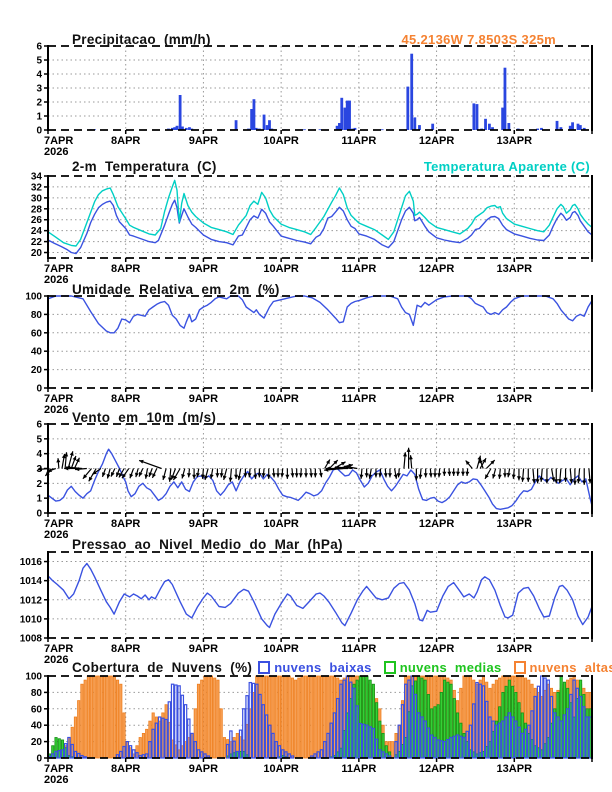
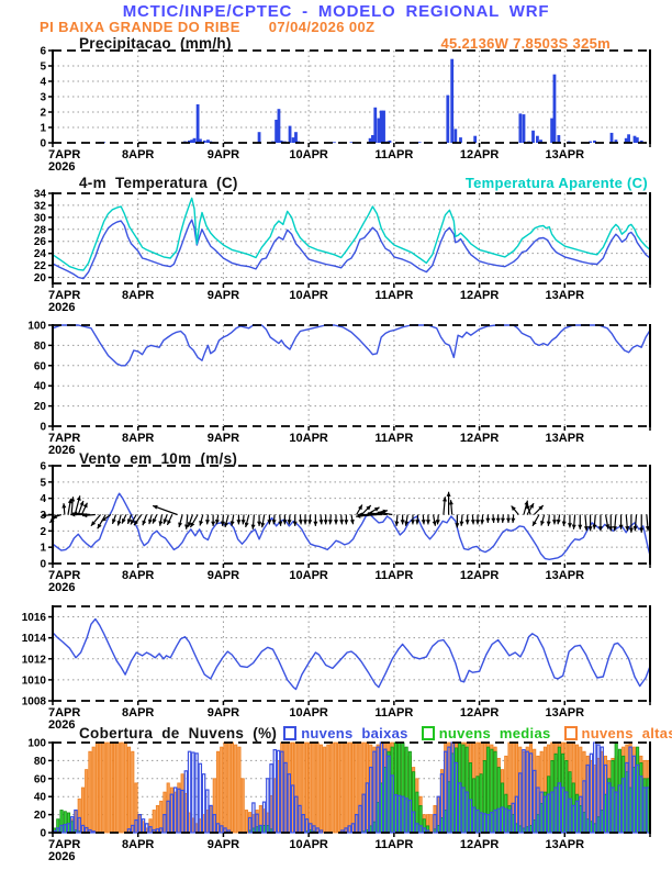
+ MCTIC/INPE/CPTEC - MODELO REGIONAL WRF
+ PI BAIXA GRANDE DO RIBE 07/04/2026 00Z
  0
  1
  2
  3
  4
  5
  6
  7APR
  2026
  8APR
  9APR
  10APR
  11APR
  12APR
  13APR
  20
  22
  24
  26
  28
  30
  32
  34
  7APR
  2026
  8APR
  9APR
  10APR
  11APR
  12APR
  13APR
  0
  20
  40
  60
  80
  100
  7APR
  2026
  8APR
  9APR
  10APR
  11APR
  12APR
  13APR
  0
  1
  2
  3
  4
  5
  6
  7APR
  2026
  8APR
  9APR
  10APR
  11APR
  12APR
  13APR
  1008
  1010
  1012
  1014
  1016
  7APR
  2026
  8APR
  9APR
  10APR
  11APR
  12APR
  13APR
  0
  20
  40
  60
  80
  100
  7APR
  2026
  8APR
  9APR
  10APR
  11APR
  12APR
  13APR
  Precipitacao (mm/h)
  45.2136W 7.8503S 325m
- 2-m Temperatura (C)
+ 4-m Temperatura (C)
  Temperatura Aparente (C)
- Umidade Relativa em 2m (%)
  Vento em 10m (m/s)
- Pressao ao Nivel Medio do Mar (hPa)
  Cobertura de Nuvens (%)
  nuvens baixas
  nuvens medias
  nuvens alta
